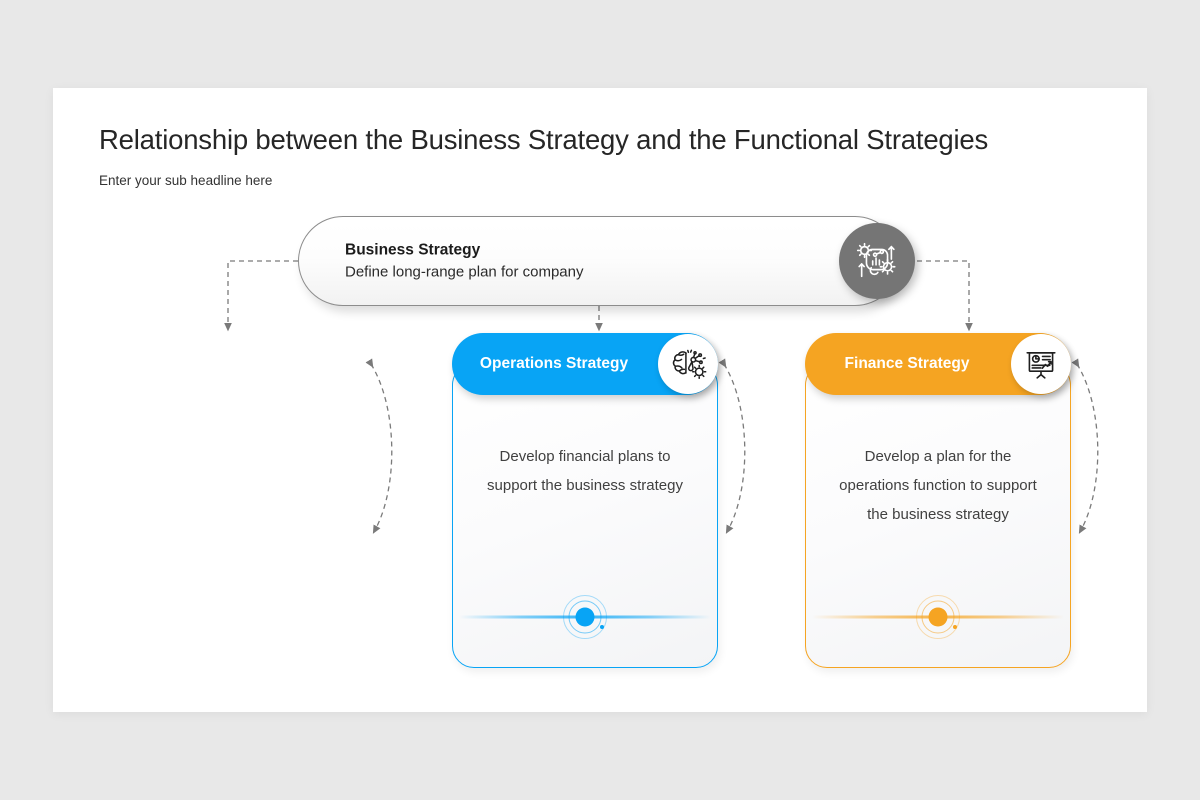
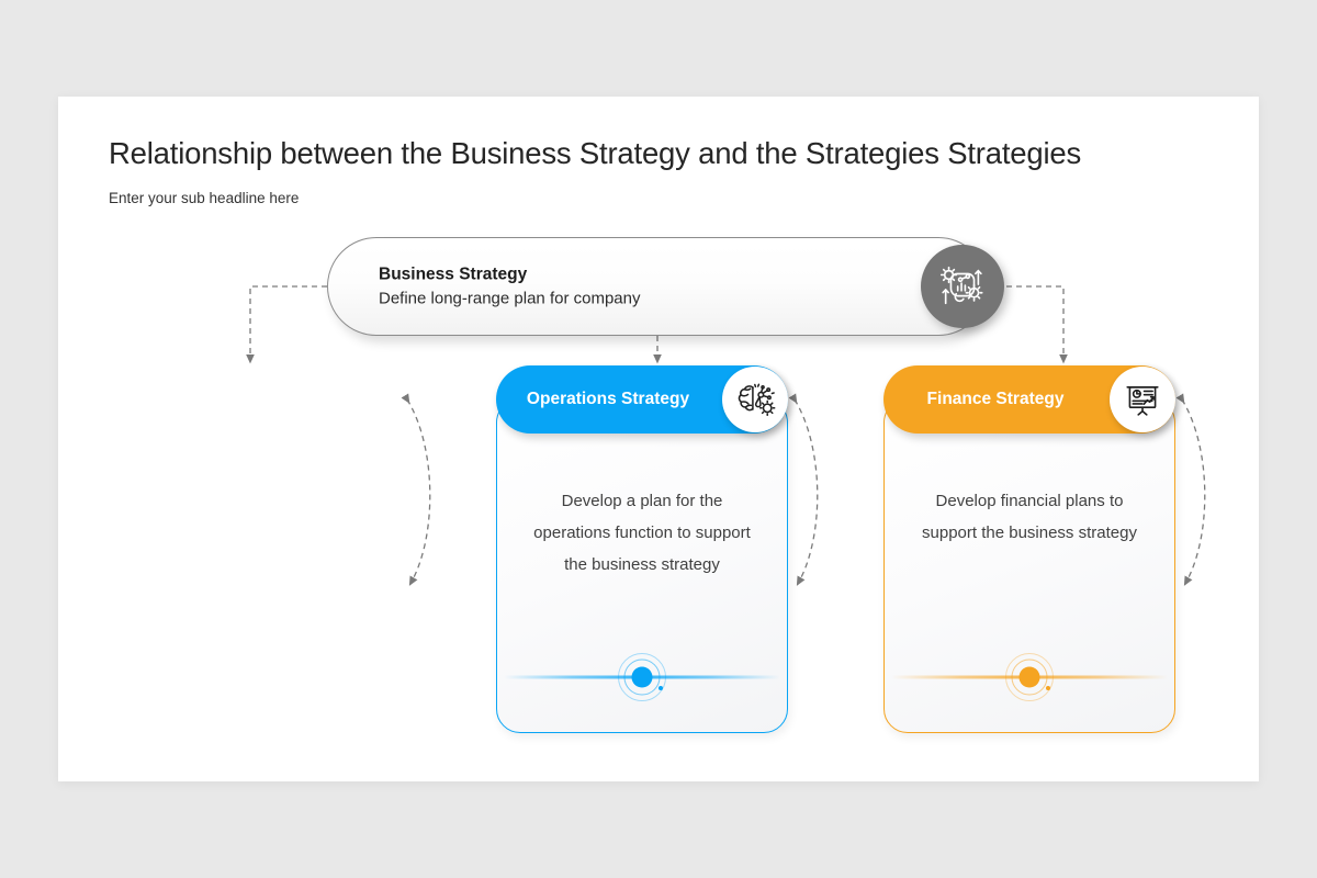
- Relationship between the Business Strategy and the Functional Strategies
+ Relationship between the Business Strategy and the Strategies Strategies
  Enter your sub headline here
  Business Strategy
  Define long-range plan for company
- Develop financial plans to support the business strategy
+ Develop a plan for the operations function to support the business strategy
  Operations Strategy
- Develop a plan for the operations function to support the business strategy
+ Develop financial plans to support the business strategy
  Finance Strategy
